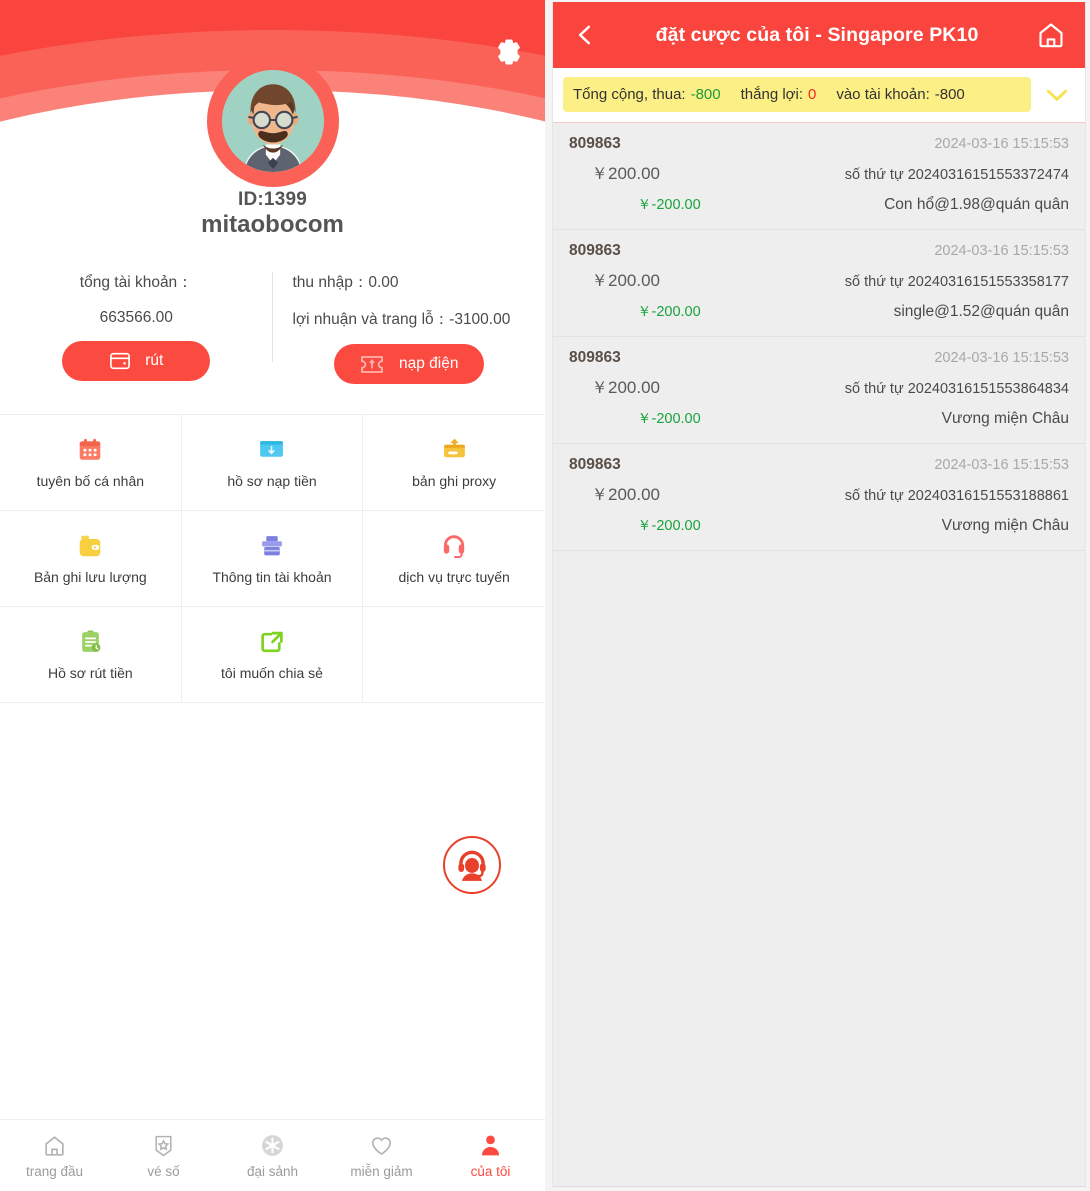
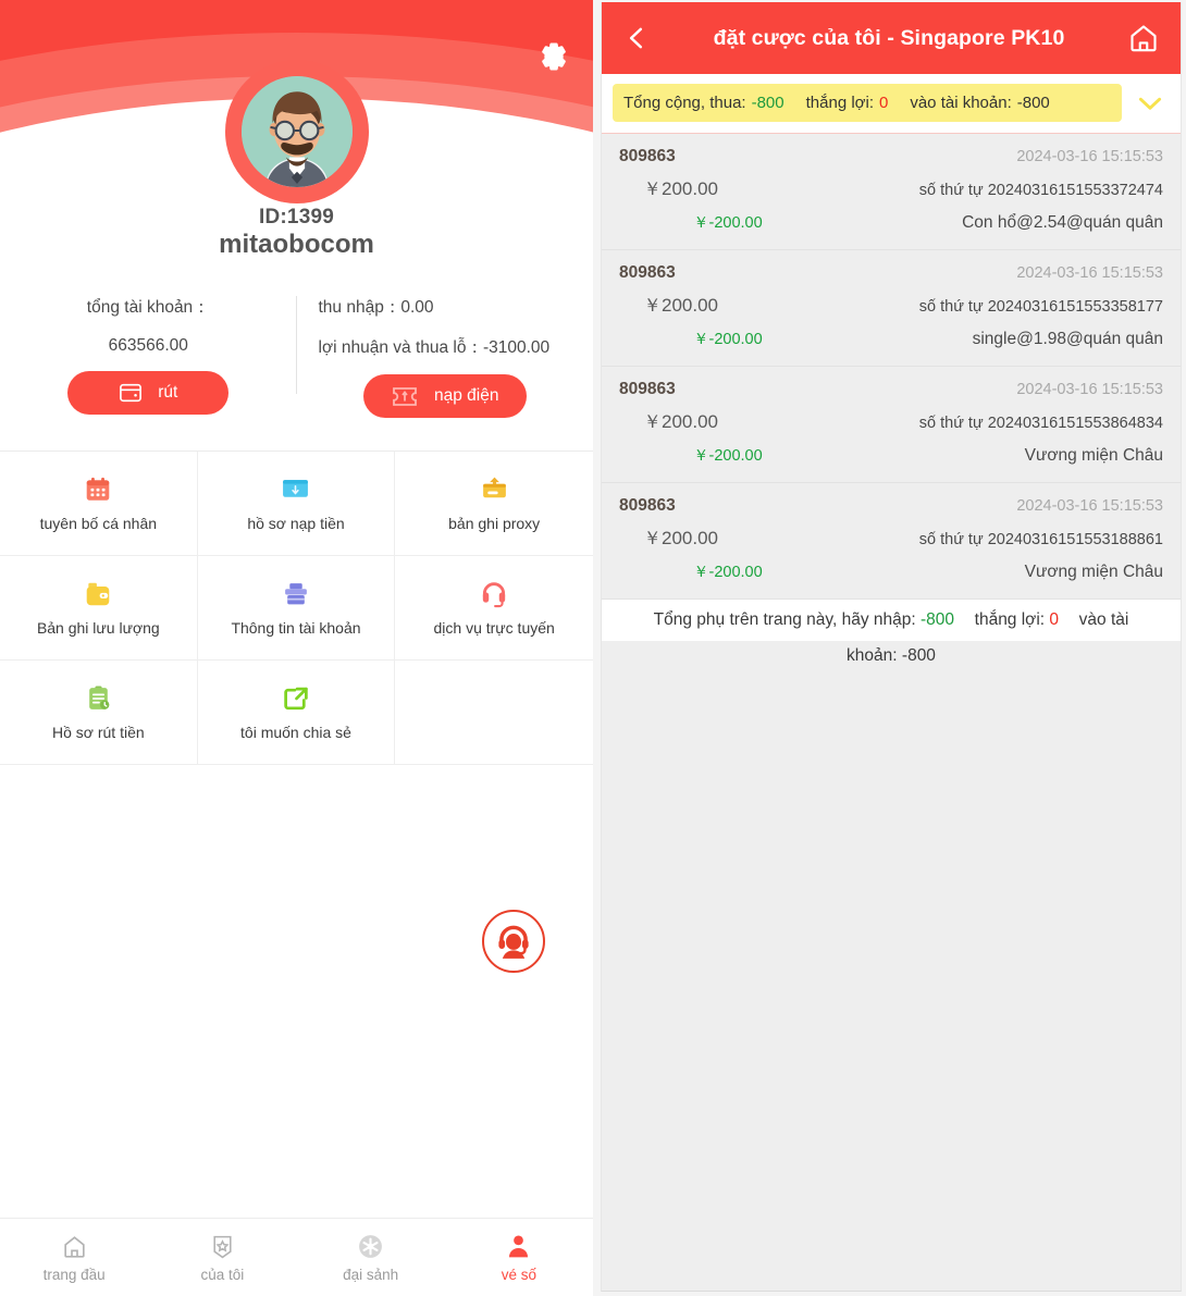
  ID:1399
  mitaobocom
  tổng tài khoản：
  663566.00
  rút
  thu nhập：0.00
- lợi nhuận và trang lỗ：-3100.00
+ lợi nhuận và thua lỗ：-3100.00
  nạp điện
  tuyên bố cá nhân
  hồ sơ nạp tiền
  bản ghi proxy
  Bản ghi lưu lượng
  Thông tin tài khoản
  dịch vụ trực tuyến
  Hồ sơ rút tiền
  tôi muốn chia sẻ
  trang đầu
- vé số
+ của tôi
  đại sảnh
- miễn giảm
- của tôi
+ vé số
  đặt cược của tôi - Singapore PK10
  Tổng cộng, thua:
  -800
  thắng lợi:
  0
  vào tài khoản:
  -800
  809863
  2024-03-16 15:15:53
  ￥200.00
  số thứ tự 20240316151553372474
  ￥-200.00
- Con hổ@1.98@quán quân
+ Con hổ@2.54@quán quân
  809863
  2024-03-16 15:15:53
  ￥200.00
  số thứ tự 20240316151553358177
  ￥-200.00
- single@1.52@quán quân
+ single@1.98@quán quân
  809863
  2024-03-16 15:15:53
  ￥200.00
  số thứ tự 20240316151553864834
  ￥-200.00
  Vương miện Châu
  809863
  2024-03-16 15:15:53
  ￥200.00
  số thứ tự 20240316151553188861
  ￥-200.00
  Vương miện Châu
+ Tổng phụ trên trang này, hãy nhập: -800 thắng lợi: 0 vào tài
+ khoản: -800
